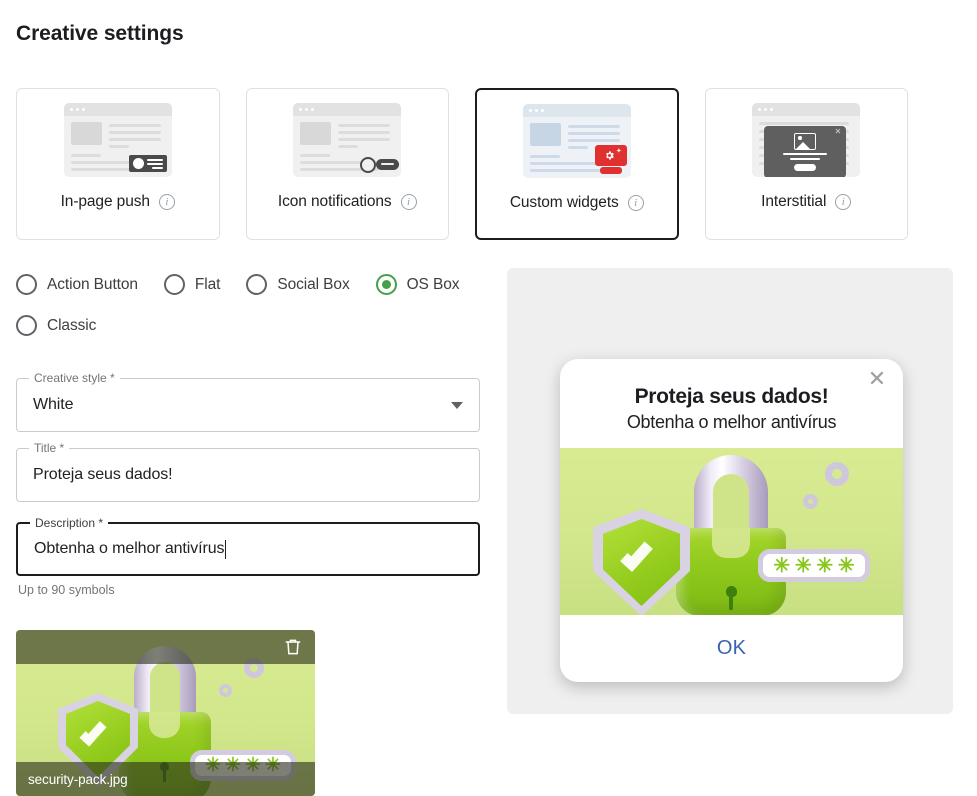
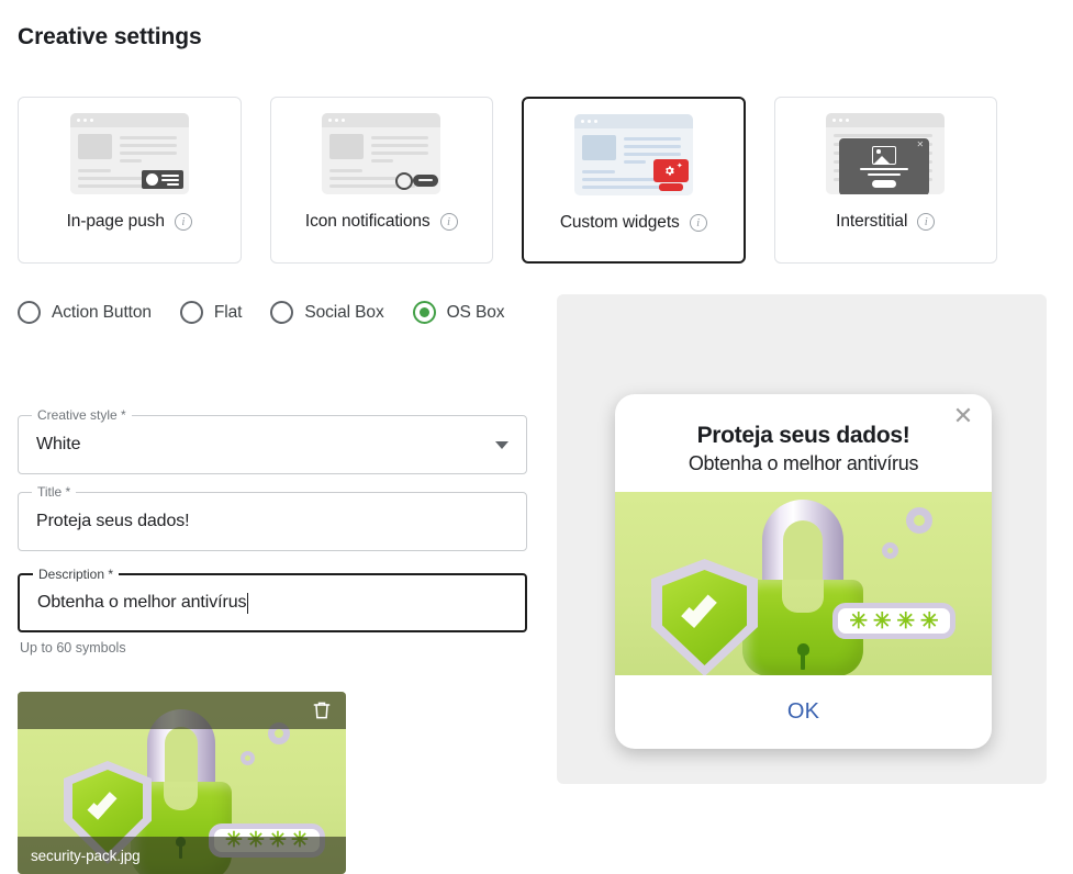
  Creative settings
  In-page push
  i
  Icon notifications
  i
  Custom widgets
  i
  ✕
  Interstitial
  i
  Action Button
  Flat
  Social Box
  OS Box
- Classic
  Creative style *
  White
  Title *
  Proteja seus dados!
  Description *
  Obtenha o melhor antivírus
- Up to 90 symbols
+ Up to 60 symbols
  ✳
  ✳
  ✳
  ✳
  security-pack.jpg
  ✕
  Proteja seus dados!
  Obtenha o melhor antivírus
  ✳
  ✳
  ✳
  ✳
  OK
